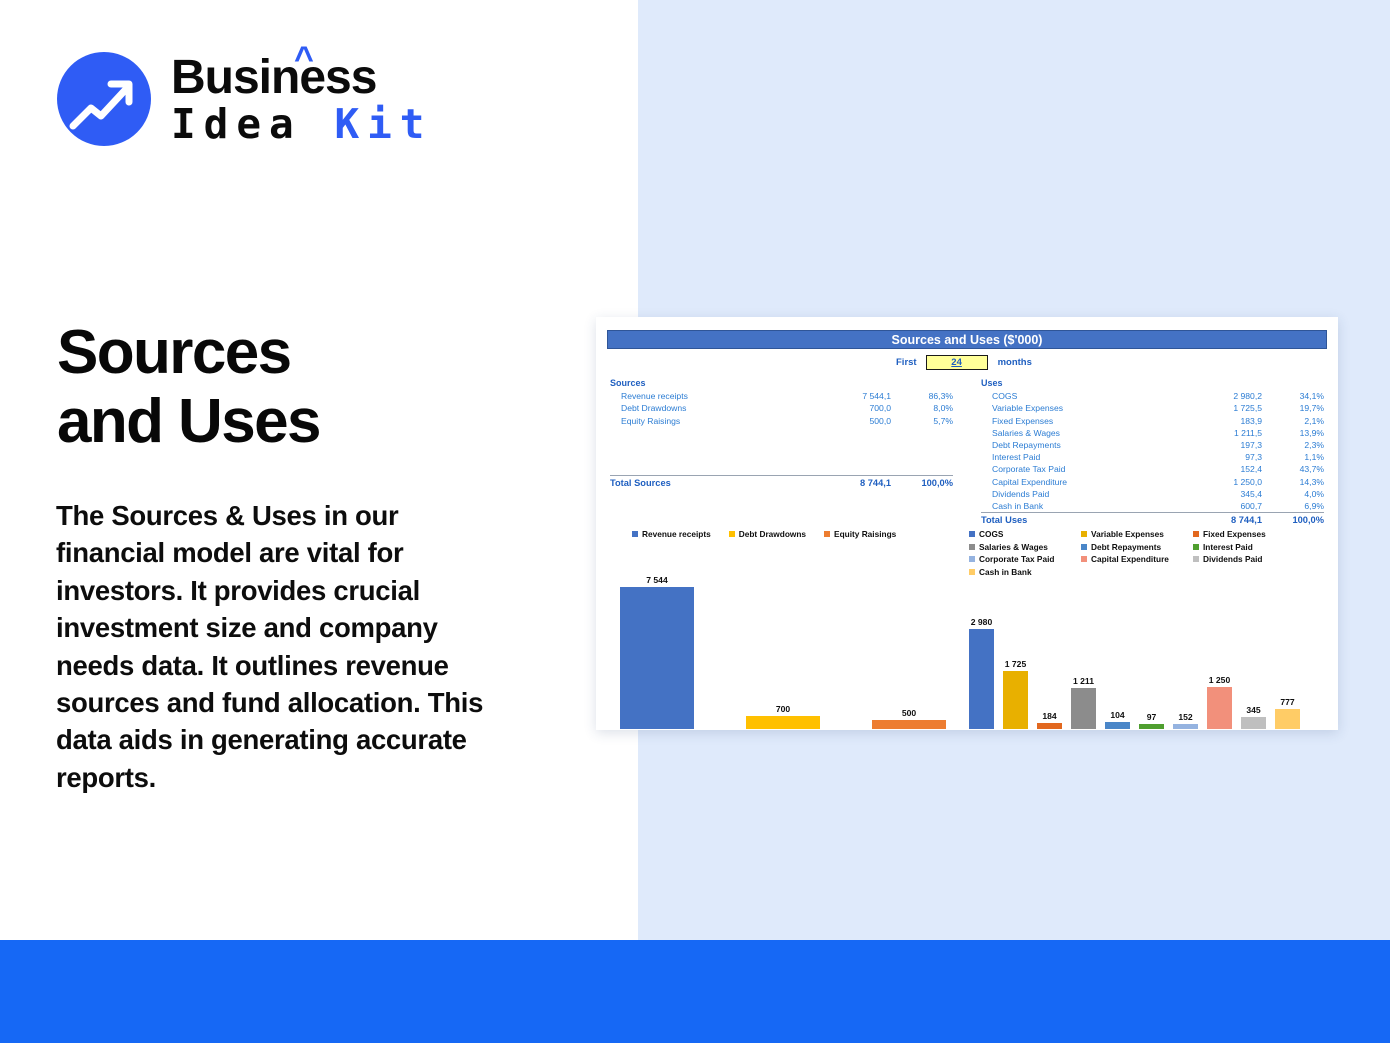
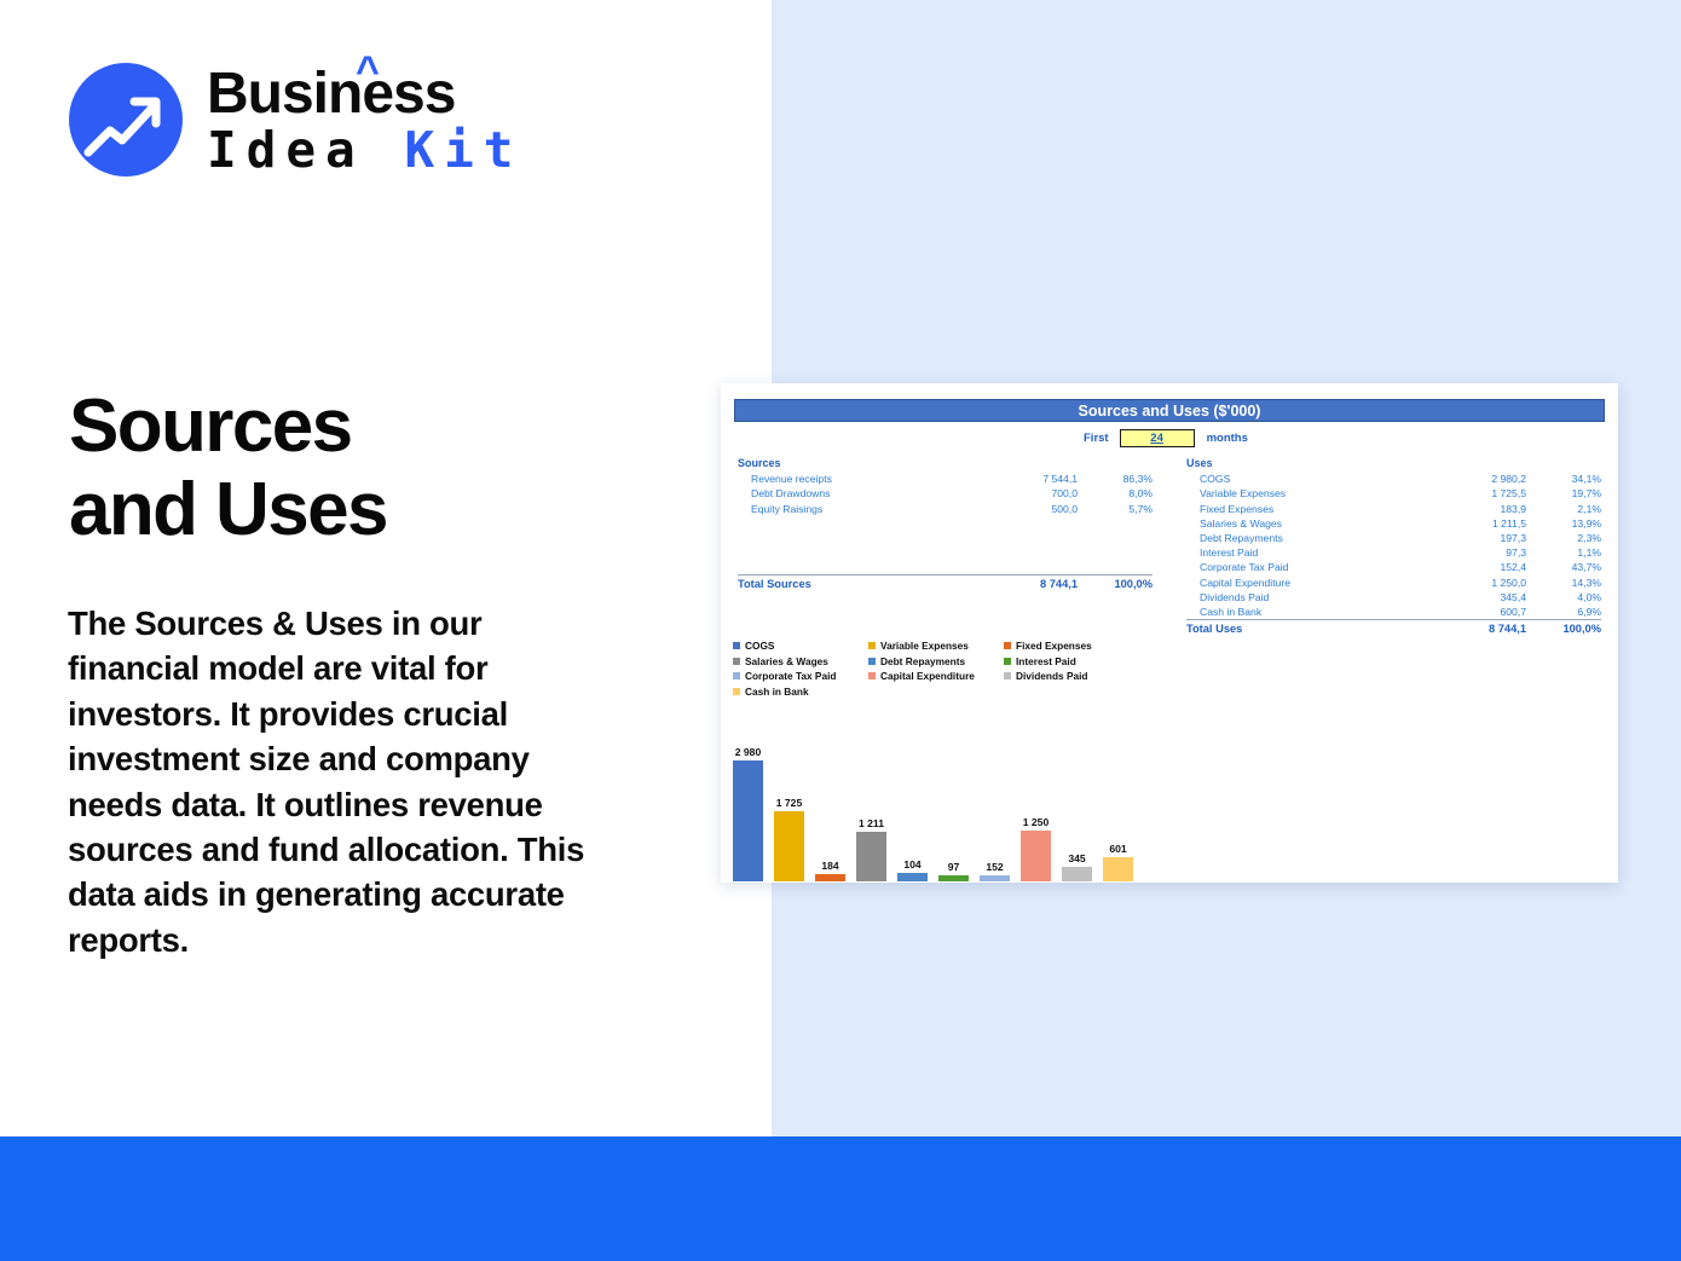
  Business
  ^
  Idea Kit
  Sources
  and Uses
  The Sources & Uses in our financial model are vital for investors. It provides crucial investment size and company needs data. It outlines revenue sources and fund allocation. This data aids in generating accurate reports.
  Sources and Uses ($'000)
  First
  24
  months
  Sources
  Revenue receipts	7 544,1	86,3%
  Debt Drawdowns	700,0	8,0%
  Equity Raisings	500,0	5,7%
  Total Sources	8 744,1	100,0%
  Uses
  COGS	2 980,2	34,1%
  Variable Expenses	1 725,5	19,7%
  Fixed Expenses	183,9	2,1%
  Salaries & Wages	1 211,5	13,9%
  Debt Repayments	197,3	2,3%
  Interest Paid	97,3	1,1%
  Corporate Tax Paid	152,4	43,7%
  Capital Expenditure	1 250,0	14,3%
  Dividends Paid	345,4	4,0%
  Cash in Bank	600,7	6,9%
  Total Uses	8 744,1	100,0%
- Revenue receipts
- Debt Drawdowns
- Equity Raisings
- 7 544
- 700
- 500
  COGS
  Variable Expenses
  Fixed Expenses
  Salaries & Wages
  Debt Repayments
  Interest Paid
  Corporate Tax Paid
  Capital Expenditure
  Dividends Paid
  Cash in Bank
  2 980
  1 725
  184
  1 211
  104
  97
  152
  1 250
  345
- 777
+ 601
